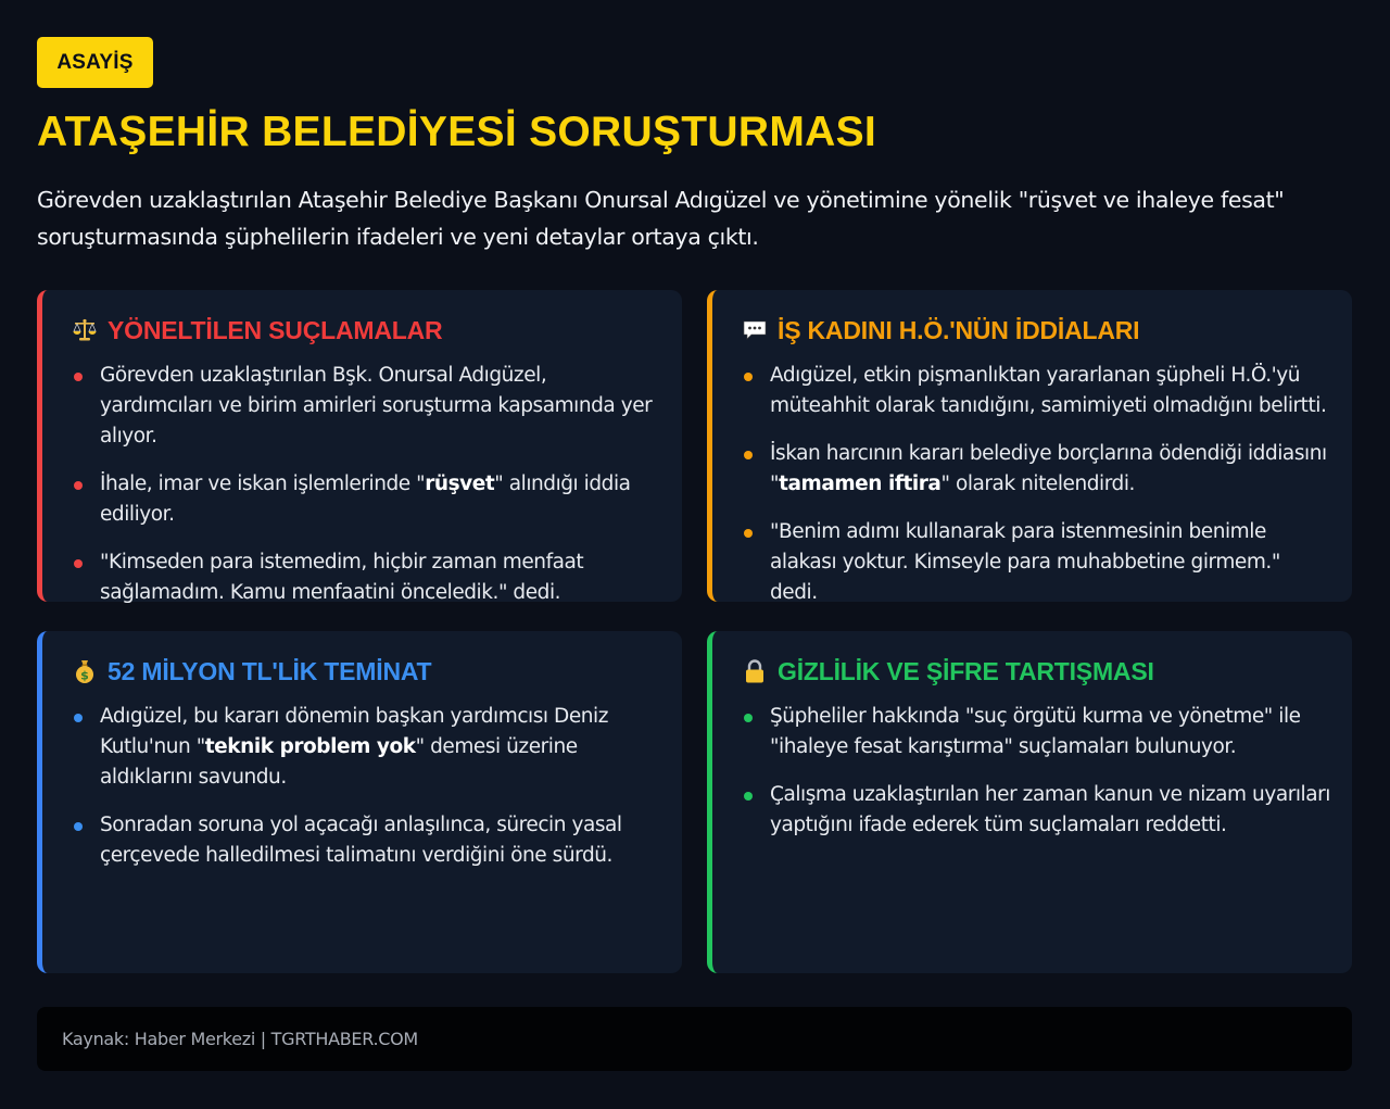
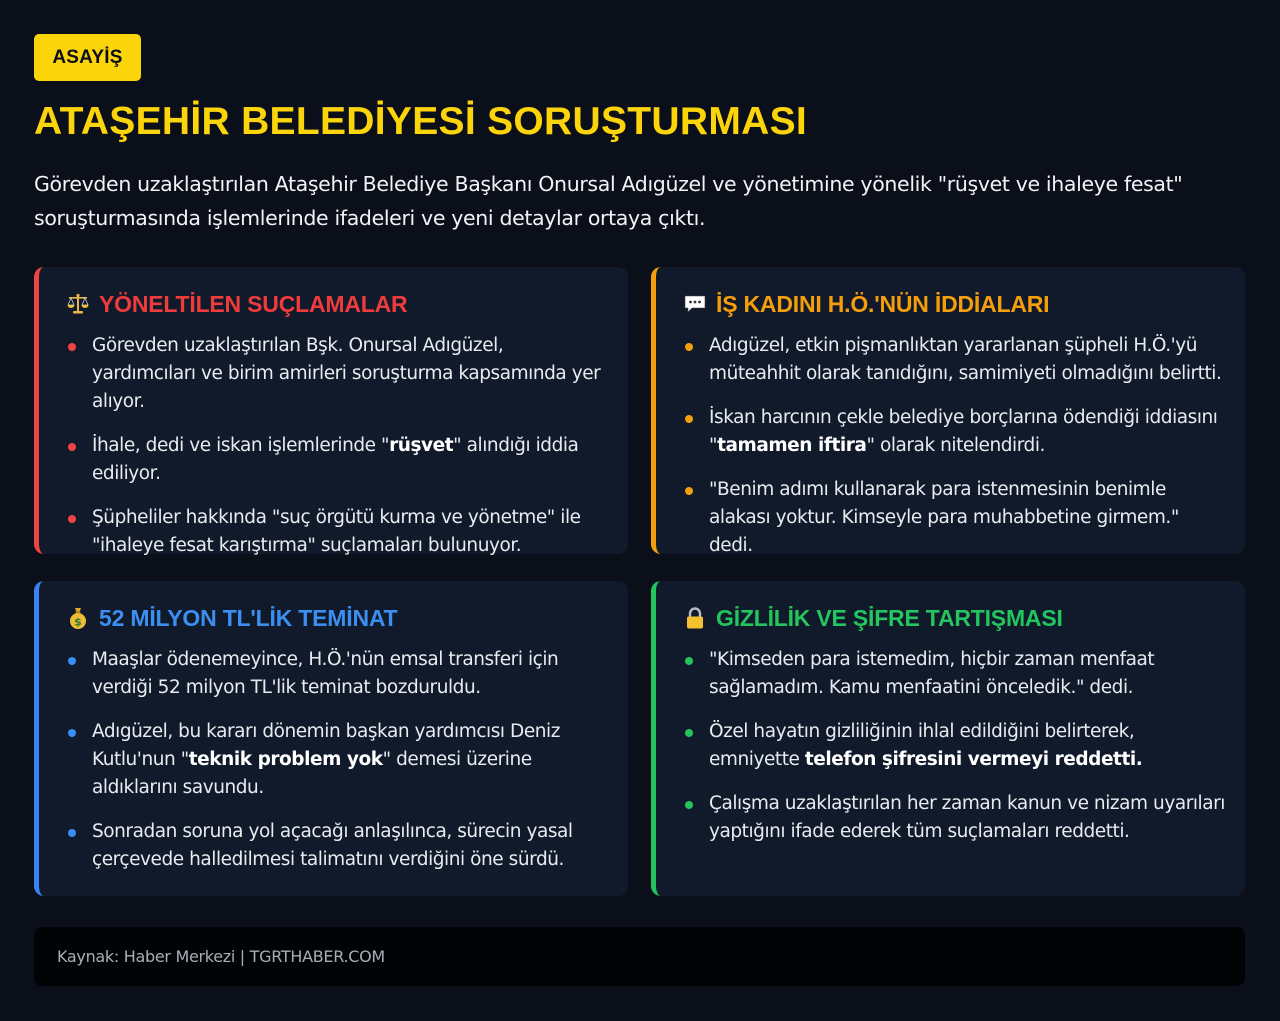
  ASAYİŞ
  ATAŞEHİR BELEDİYESİ SORUŞTURMASI
- Görevden uzaklaştırılan Ataşehir Belediye Başkanı Onursal Adıgüzel ve yönetimine yönelik "rüşvet ve ihaleye fesat" soruşturmasında şüphelilerin ifadeleri ve yeni detaylar ortaya çıktı.
+ Görevden uzaklaştırılan Ataşehir Belediye Başkanı Onursal Adıgüzel ve yönetimine yönelik "rüşvet ve ihaleye fesat" soruşturmasında işlemlerinde ifadeleri ve yeni detaylar ortaya çıktı.
  YÖNELTİLEN SUÇLAMALAR
  Görevden uzaklaştırılan Bşk. Onursal Adıgüzel, yardımcıları ve birim amirleri soruşturma kapsamında yer alıyor.
- İhale, imar ve iskan işlemlerinde "rüşvet" alındığı iddia ediliyor.
+ İhale, dedi ve iskan işlemlerinde "rüşvet" alındığı iddia ediliyor.
- "Kimseden para istemedim, hiçbir zaman menfaat sağlamadım. Kamu menfaatini önceledik." dedi.
+ Şüpheliler hakkında "suç örgütü kurma ve yönetme" ile "ihaleye fesat karıştırma" suçlamaları bulunuyor.
  İŞ KADINI H.Ö.'NÜN İDDİALARI
  Adıgüzel, etkin pişmanlıktan yararlanan şüpheli H.Ö.'yü müteahhit olarak tanıdığını, samimiyeti olmadığını belirtti.
- İskan harcının kararı belediye borçlarına ödendiği iddiasını "tamamen iftira" olarak nitelendirdi.
+ İskan harcının çekle belediye borçlarına ödendiği iddiasını "tamamen iftira" olarak nitelendirdi.
  "Benim adımı kullanarak para istenmesinin benimle alakası yoktur. Kimseyle para muhabbetine girmem." dedi.
  $
  52 MİLYON TL'LİK TEMİNAT
+ Maaşlar ödenemeyince, H.Ö.'nün emsal transferi için verdiği 52 milyon TL'lik teminat bozduruldu.
  Adıgüzel, bu kararı dönemin başkan yardımcısı Deniz Kutlu'nun "teknik problem yok" demesi üzerine aldıklarını savundu.
  Sonradan soruna yol açacağı anlaşılınca, sürecin yasal çerçevede halledilmesi talimatını verdiğini öne sürdü.
  GİZLİLİK VE ŞİFRE TARTIŞMASI
- Şüpheliler hakkında "suç örgütü kurma ve yönetme" ile "ihaleye fesat karıştırma" suçlamaları bulunuyor.
+ "Kimseden para istemedim, hiçbir zaman menfaat sağlamadım. Kamu menfaatini önceledik." dedi.
+ Özel hayatın gizliliğinin ihlal edildiğini belirterek, emniyette telefon şifresini vermeyi reddetti.
  Çalışma uzaklaştırılan her zaman kanun ve nizam uyarıları yaptığını ifade ederek tüm suçlamaları reddetti.
  Kaynak: Haber Merkezi | TGRTHABER.COM
